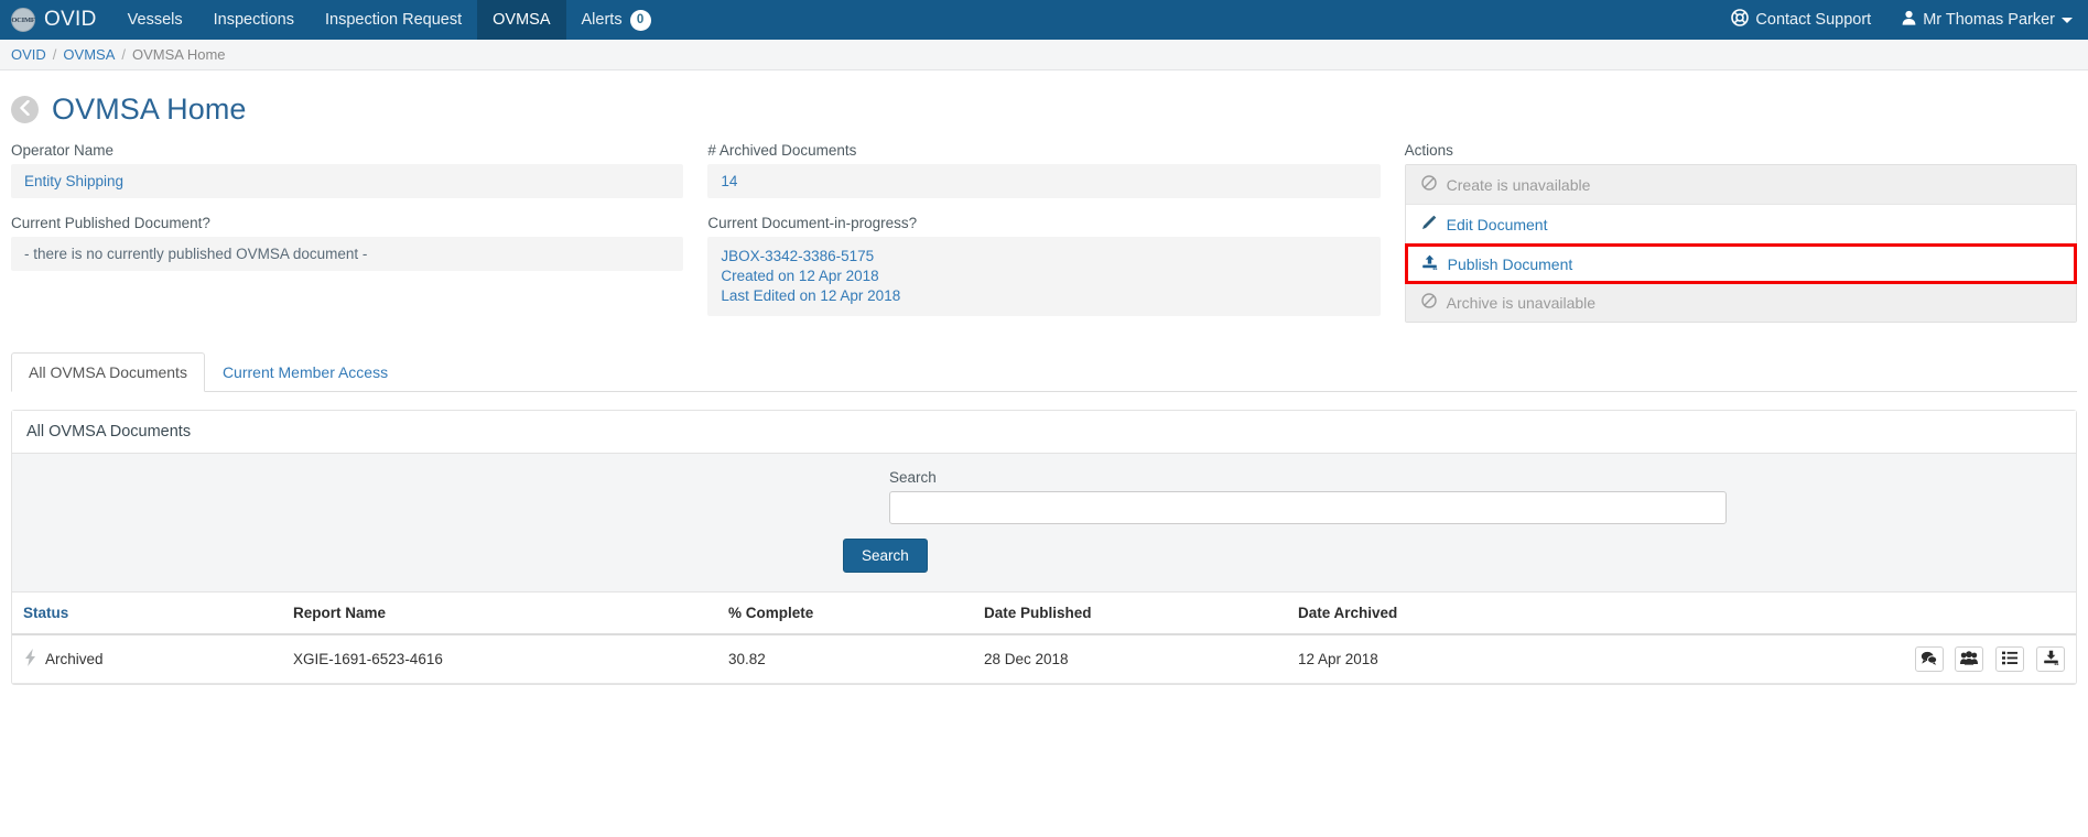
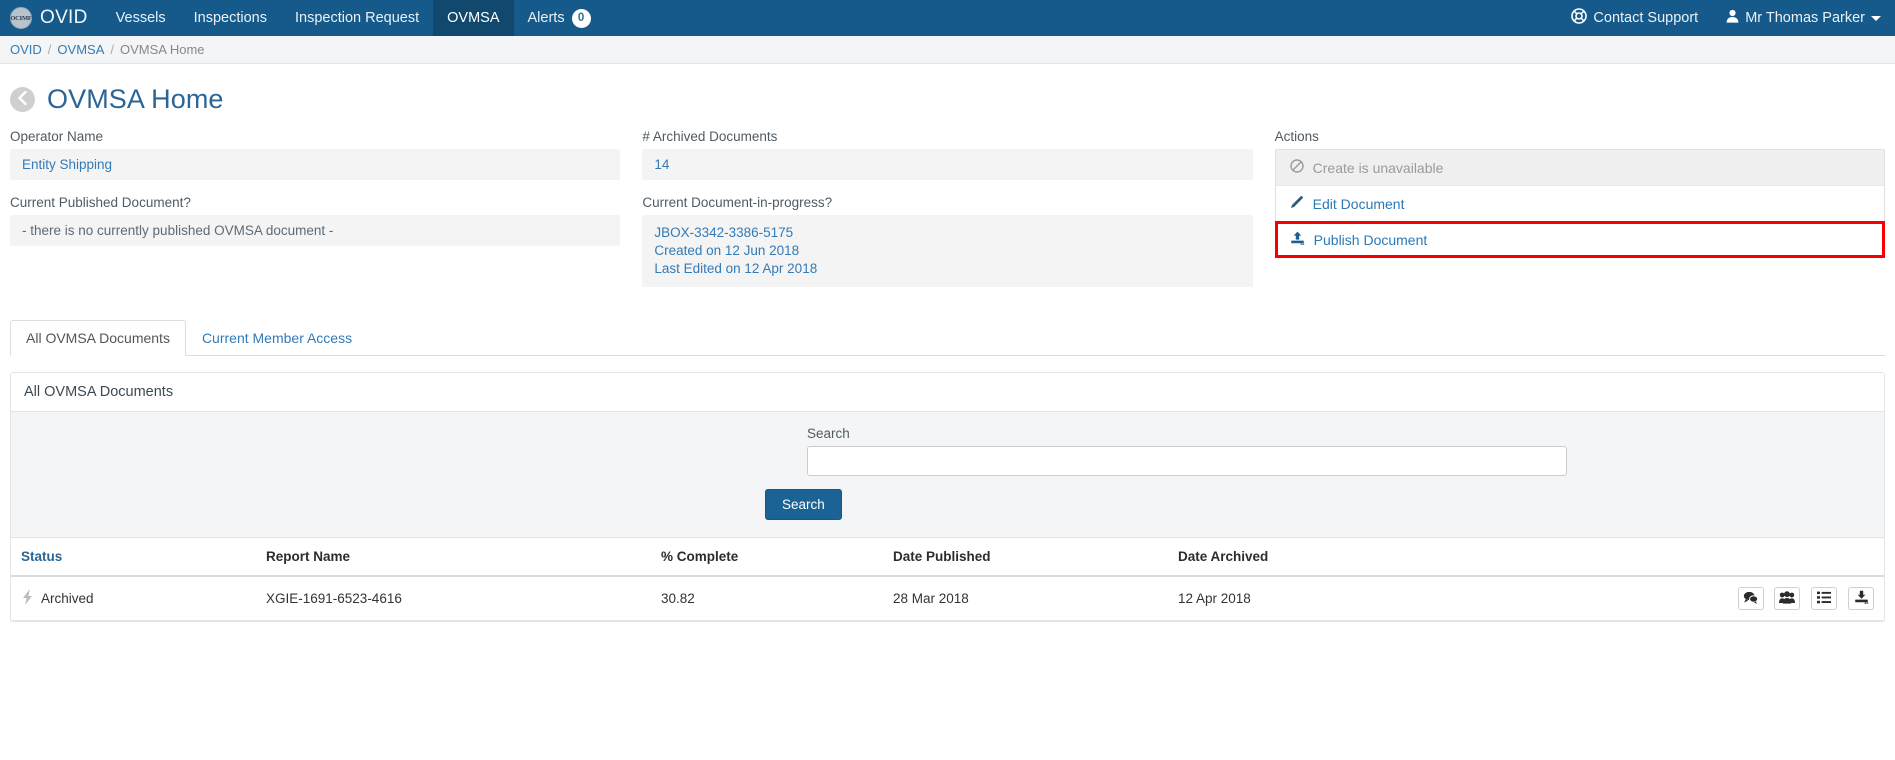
  OVID
  Vessels
  Inspections
  Inspection Request
  OVMSA
  Alerts
  0
  Contact Support
  Mr Thomas Parker
  OVID
  /
  OVMSA
  /
  OVMSA Home
  OVMSA Home
  Operator Name
  Entity Shipping
  Current Published Document?
  - there is no currently published OVMSA document -
  # Archived Documents
  14
  Current Document-in-progress?
  JBOX-3342-3386-5175
- Created on 12 Apr 2018
+ Created on 12 Jun 2018
  Last Edited on 12 Apr 2018
  Actions
  Create is unavailable
  Edit Document
  Publish Document
- Archive is unavailable
  All OVMSA Documents
  Current Member Access
  All OVMSA Documents
  Search
  Search
  Status	Report Name	% Complete	Date Published	Date Archived
- Archived	XGIE-1691-6523-4616	30.82	28 Dec 2018	12 Apr 2018
+ Archived	XGIE-1691-6523-4616	30.82	28 Mar 2018	12 Apr 2018
